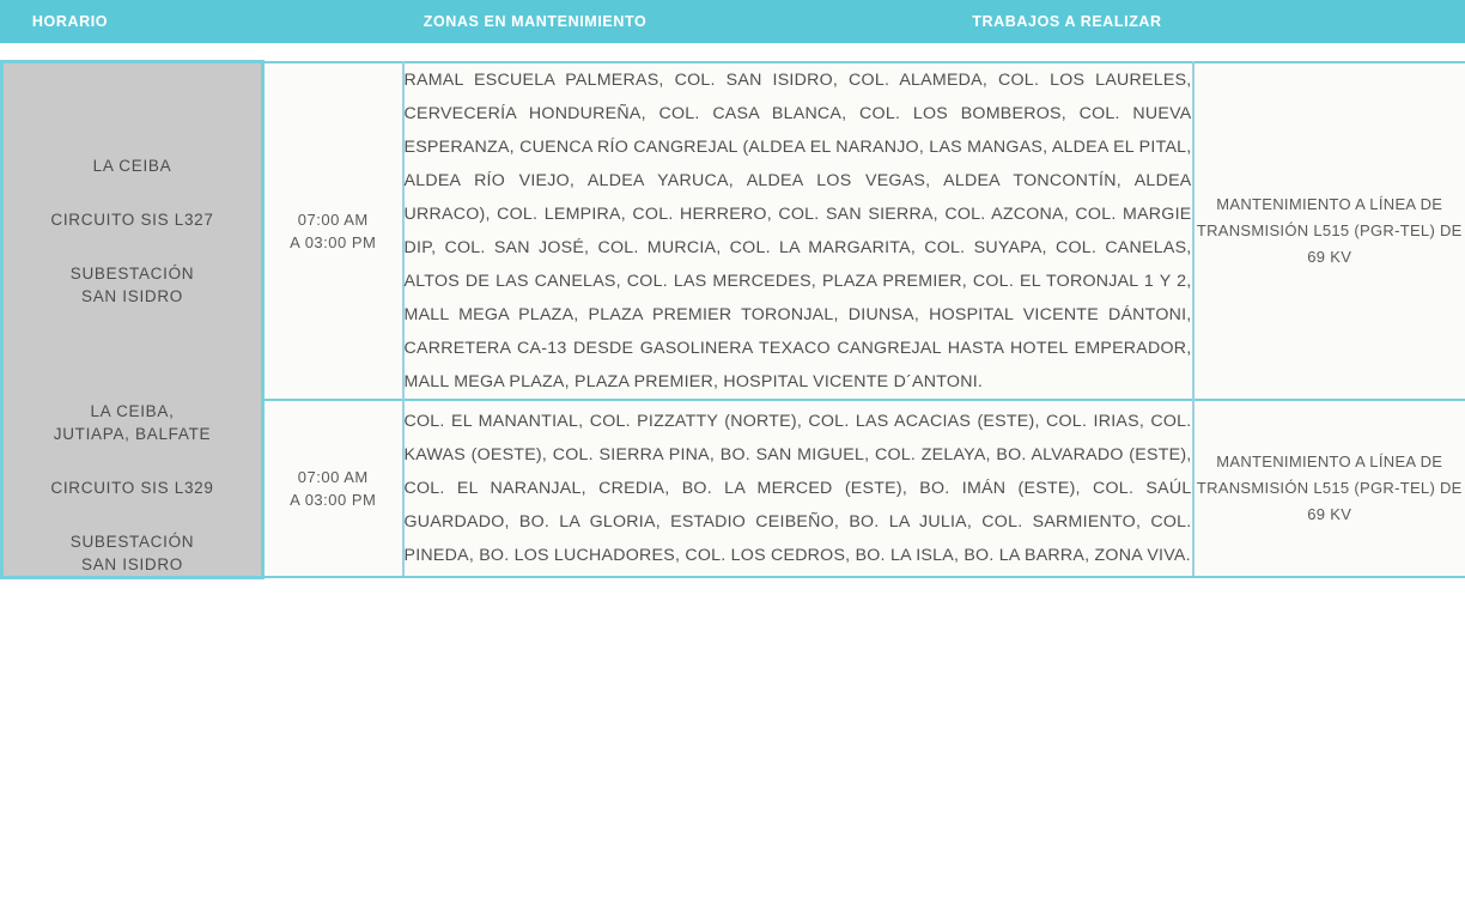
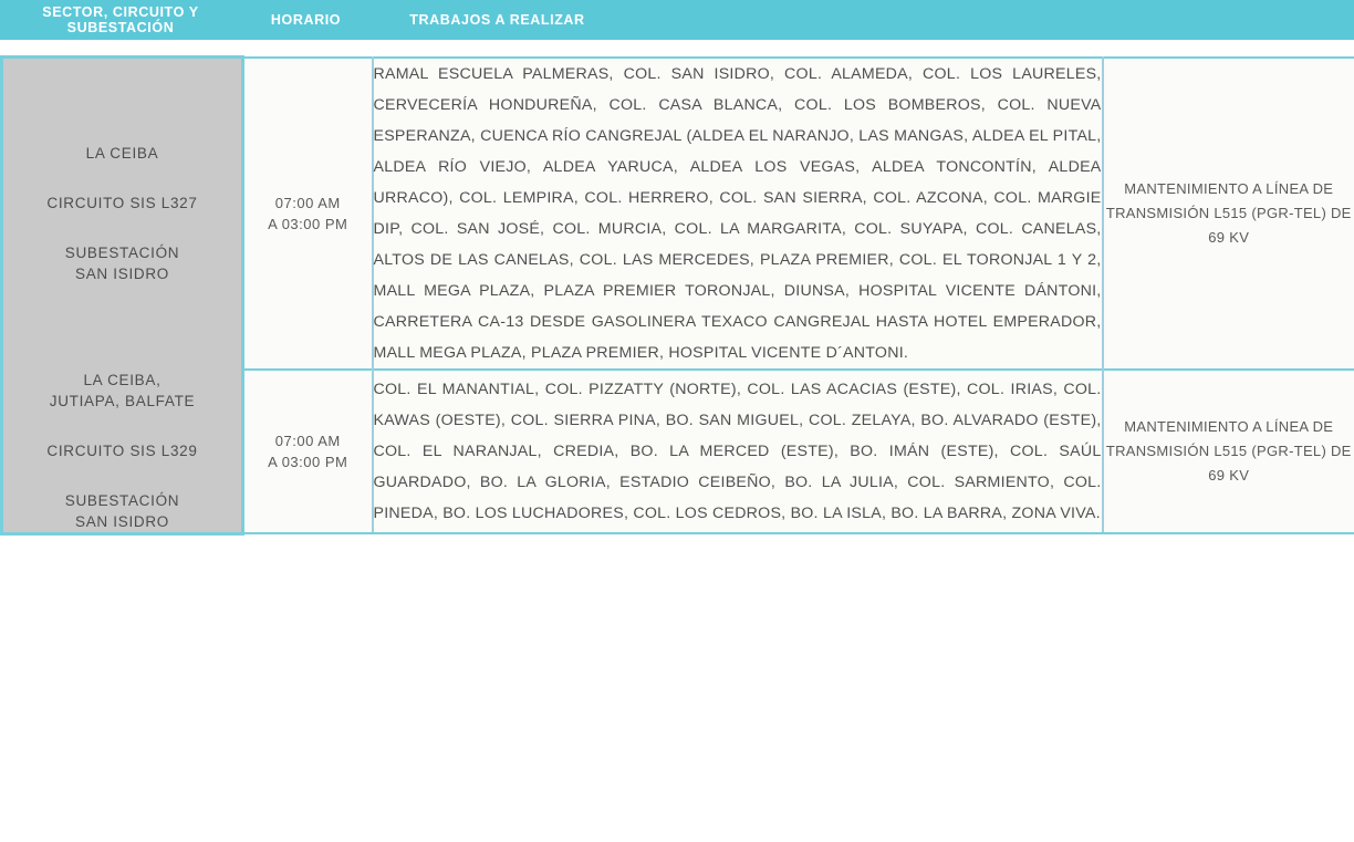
+ SECTOR, CIRCUITO Y SUBESTACIÓN
  HORARIO
- ZONAS EN MANTENIMIENTO
  TRABAJOS A REALIZAR
  LA CEIBA CIRCUITO SIS L327 SUBESTACIÓN SAN ISIDRO	07:00 AM A 03:00 PM	RAMAL ESCUELA PALMERAS, COL. SAN ISIDRO, COL. ALAMEDA, COL. LOS LAURELES, CERVECERÍA HONDUREÑA, COL. CASA BLANCA, COL. LOS BOMBEROS, COL. NUEVA ESPERANZA, CUENCA RÍO CANGREJAL (ALDEA EL NARANJO, LAS MANGAS, ALDEA EL PITAL, ALDEA RÍO VIEJO, ALDEA YARUCA, ALDEA LOS VEGAS, ALDEA TONCONTÍN, ALDEA URRACO), COL. LEMPIRA, COL. HERRERO, COL. SAN SIERRA, COL. AZCONA, COL. MARGIE DIP, COL. SAN JOSÉ, COL. MURCIA, COL. LA MARGARITA, COL. SUYAPA, COL. CANELAS, ALTOS DE LAS CANELAS, COL. LAS MERCEDES, PLAZA PREMIER, COL. EL TORONJAL 1 Y 2, MALL MEGA PLAZA, PLAZA PREMIER TORONJAL, DIUNSA, HOSPITAL VICENTE DÁNTONI, CARRETERA CA-13 DESDE GASOLINERA TEXACO CANGREJAL HASTA HOTEL EMPERADOR, MALL MEGA PLAZA, PLAZA PREMIER, HOSPITAL VICENTE D´ANTONI.	MANTENIMIENTO A LÍNEA DE TRANSMISIÓN L515 (PGR-TEL) DE 69 KV
  LA CEIBA, JUTIAPA, BALFATE CIRCUITO SIS L329 SUBESTACIÓN SAN ISIDRO	07:00 AM A 03:00 PM	COL. EL MANANTIAL, COL. PIZZATTY (NORTE), COL. LAS ACACIAS (ESTE), COL. IRIAS, COL. KAWAS (OESTE), COL. SIERRA PINA, BO. SAN MIGUEL, COL. ZELAYA, BO. ALVARADO (ESTE), COL. EL NARANJAL, CREDIA, BO. LA MERCED (ESTE), BO. IMÁN (ESTE), COL. SAÚL GUARDADO, BO. LA GLORIA, ESTADIO CEIBEÑO, BO. LA JULIA, COL. SARMIENTO, COL. PINEDA, BO. LOS LUCHADORES, COL. LOS CEDROS, BO. LA ISLA, BO. LA BARRA, ZONA VIVA.	MANTENIMIENTO A LÍNEA DE TRANSMISIÓN L515 (PGR-TEL) DE 69 KV
